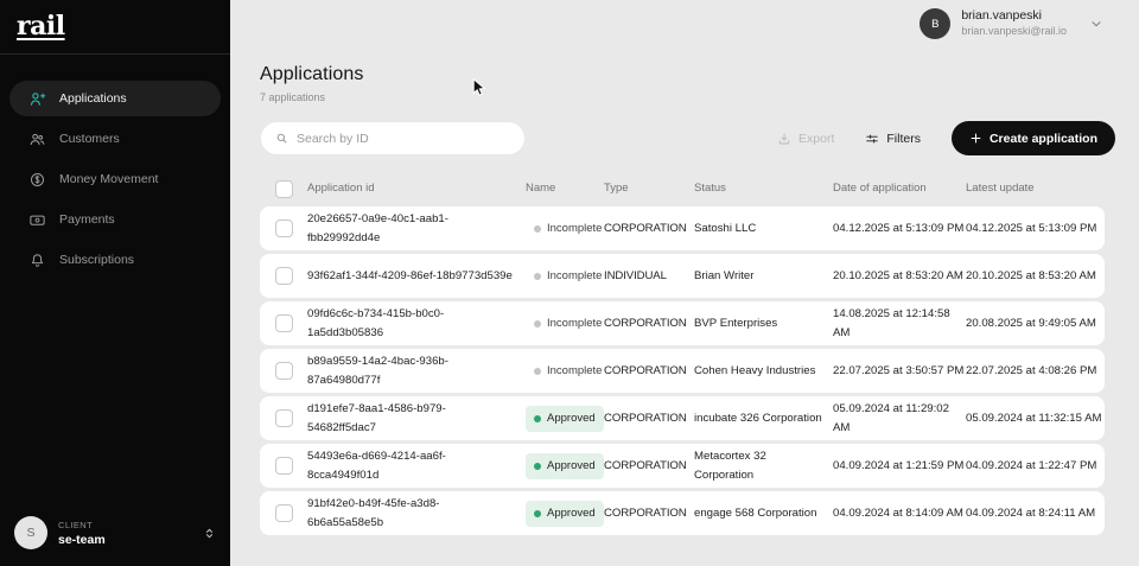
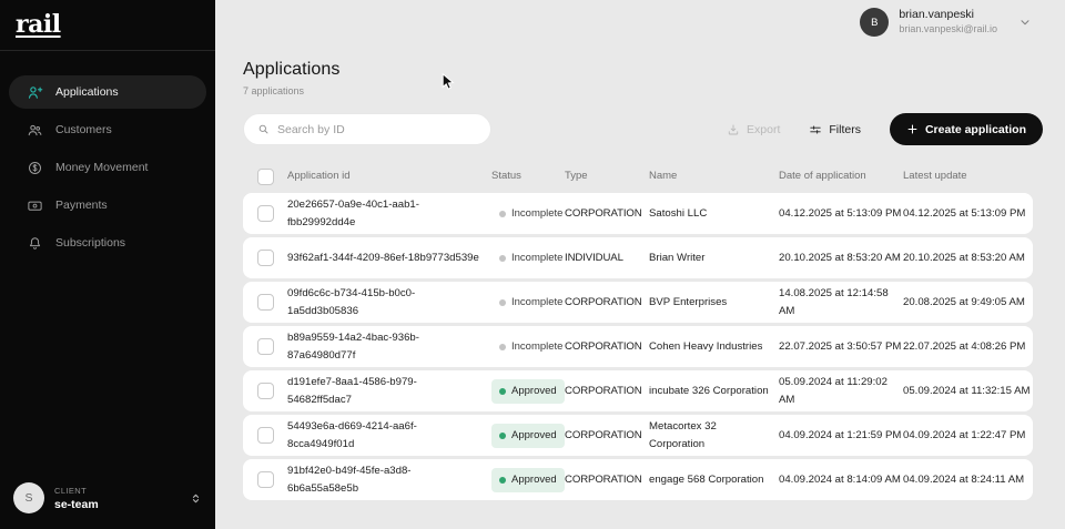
  rail
  Applications
  Customers
  Money Movement
  Payments
  Subscriptions
  S
  CLIENT
  se-team
  B
  brian.vanpeski
  brian.vanpeski@rail.io
  Applications
  7 applications
  Search by ID
  Export
  Filters
  Create application
  Application id
- Name
+ Status
  Type
- Status
+ Name
  Date of application
  Latest update
  20e26657-0a9e-40c1-aab1-fbb29992dd4e
  Incomplete
  CORPORATION
  Satoshi LLC
  04.12.2025 at 5:13:09 PM
  04.12.2025 at 5:13:09 PM
  93f62af1-344f-4209-86ef-18b9773d539e
  Incomplete
  INDIVIDUAL
  Brian Writer
  20.10.2025 at 8:53:20 AM
  20.10.2025 at 8:53:20 AM
  09fd6c6c-b734-415b-b0c0-1a5dd3b05836
  Incomplete
  CORPORATION
  BVP Enterprises
  14.08.2025 at 12:14:58 AM
  20.08.2025 at 9:49:05 AM
  b89a9559-14a2-4bac-936b-87a64980d77f
  Incomplete
  CORPORATION
  Cohen Heavy Industries
  22.07.2025 at 3:50:57 PM
  22.07.2025 at 4:08:26 PM
  d191efe7-8aa1-4586-b979-54682ff5dac7
  Approved
  CORPORATION
  incubate 326 Corporation
  05.09.2024 at 11:29:02 AM
  05.09.2024 at 11:32:15 AM
  54493e6a-d669-4214-aa6f-8cca4949f01d
  Approved
  CORPORATION
  Metacortex 32 Corporation
  04.09.2024 at 1:21:59 PM
  04.09.2024 at 1:22:47 PM
  91bf42e0-b49f-45fe-a3d8-6b6a55a58e5b
  Approved
  CORPORATION
  engage 568 Corporation
  04.09.2024 at 8:14:09 AM
  04.09.2024 at 8:24:11 AM
